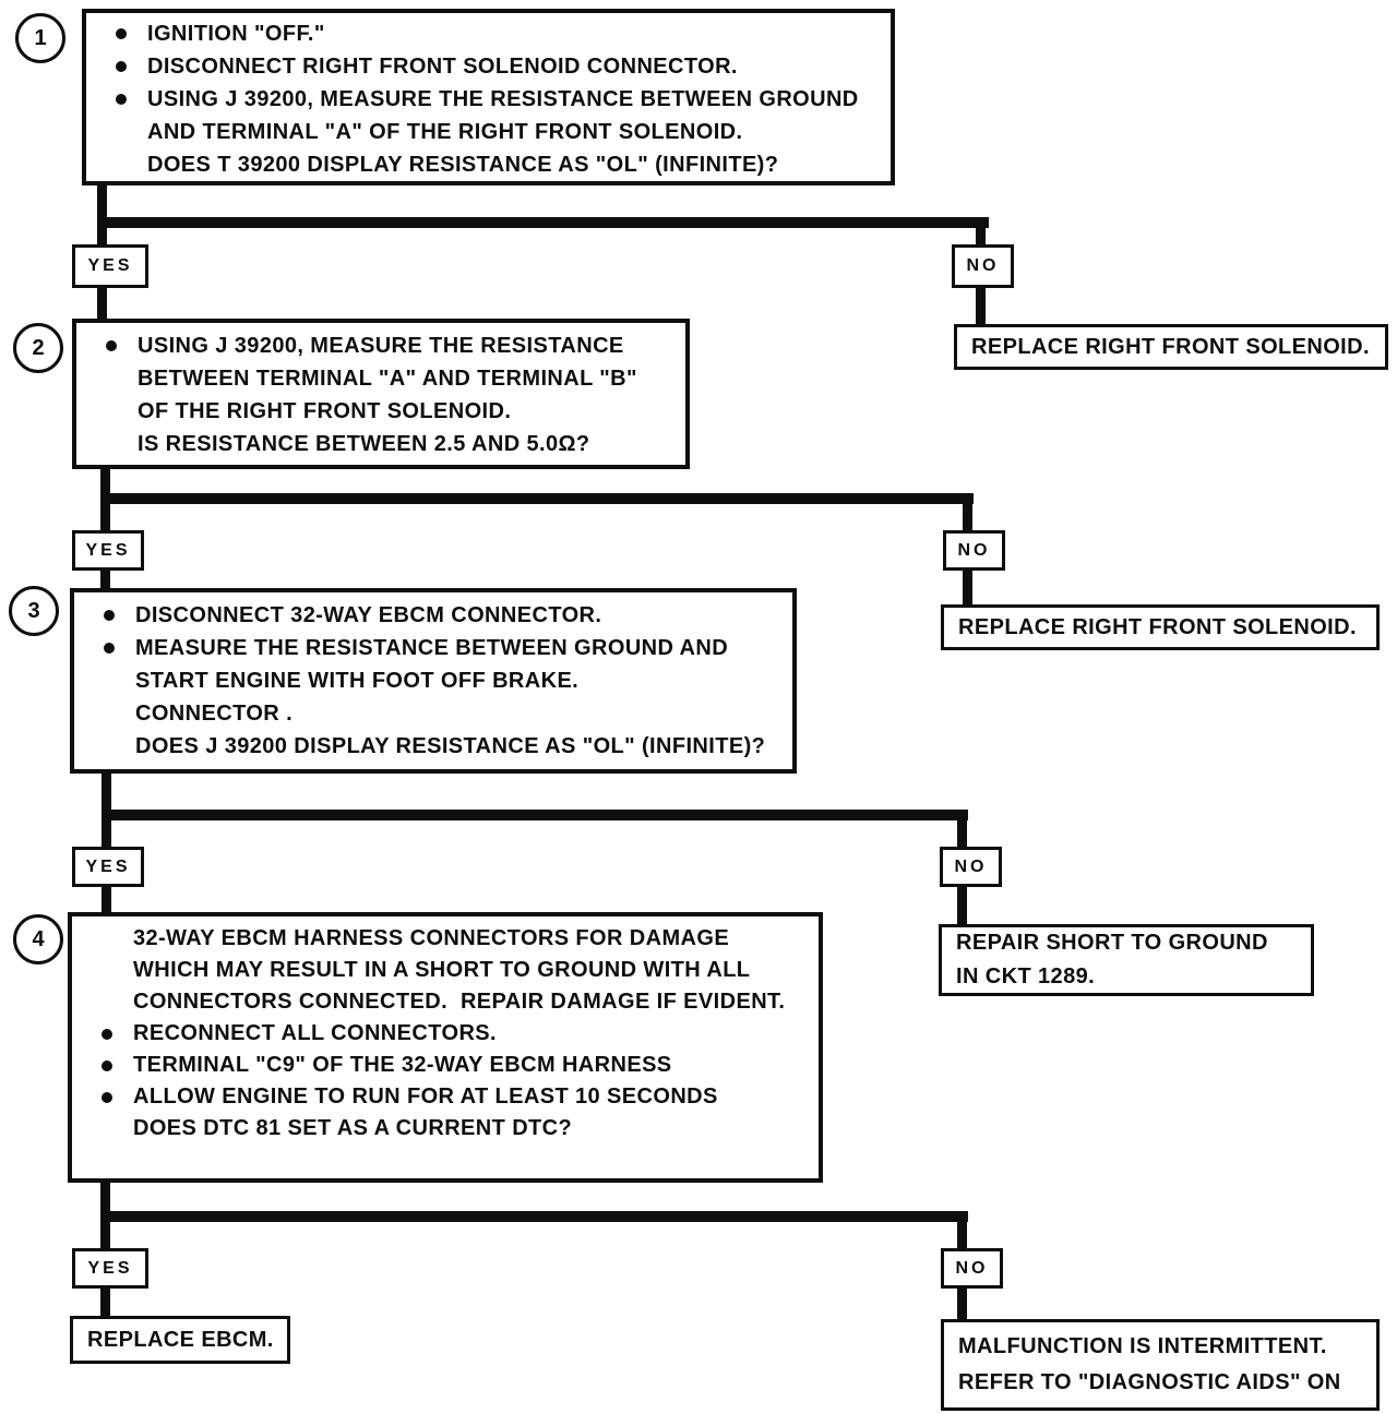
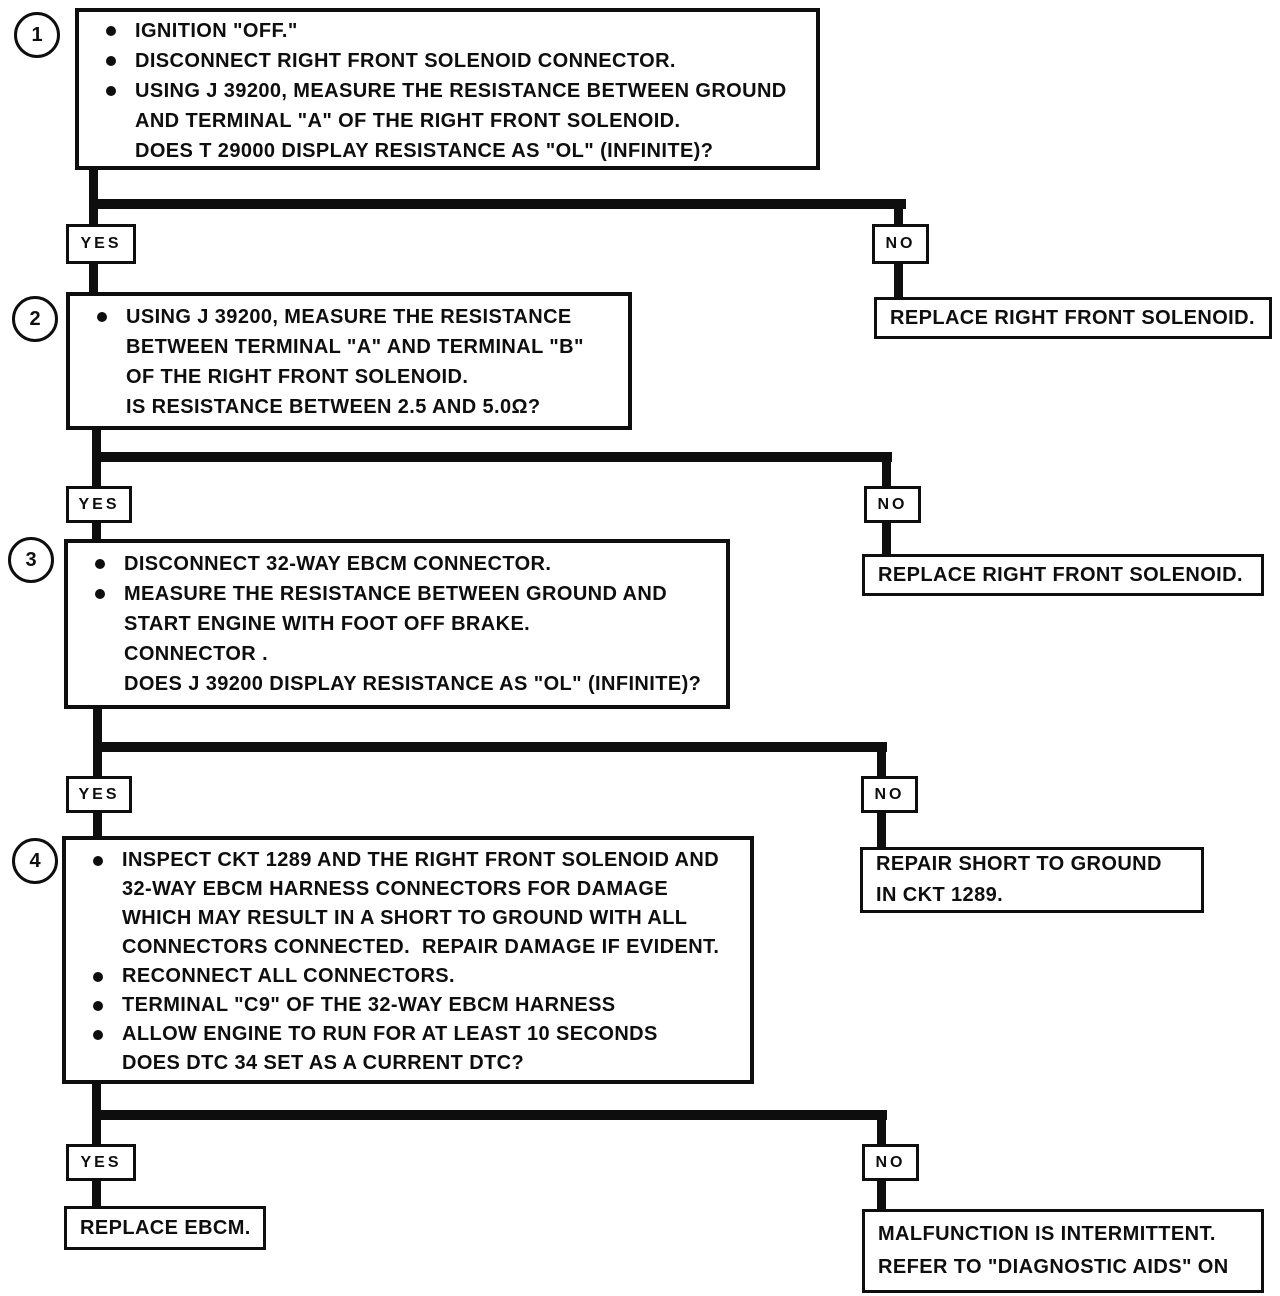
  1
  2
  3
  4
  IGNITION "OFF."
  DISCONNECT RIGHT FRONT SOLENOID CONNECTOR.
  USING J 39200, MEASURE THE RESISTANCE BETWEEN GROUND
  AND TERMINAL "A" OF THE RIGHT FRONT SOLENOID.
- DOES T 39200 DISPLAY RESISTANCE AS "OL" (INFINITE)?
+ DOES T 29000 DISPLAY RESISTANCE AS "OL" (INFINITE)?
  YES
  NO
  USING J 39200, MEASURE THE RESISTANCE
  BETWEEN TERMINAL "A" AND TERMINAL "B"
  OF THE RIGHT FRONT SOLENOID.
  IS RESISTANCE BETWEEN 2.5 AND 5.0Ω?
  REPLACE RIGHT FRONT SOLENOID.
  YES
  NO
  DISCONNECT 32-WAY EBCM CONNECTOR.
  MEASURE THE RESISTANCE BETWEEN GROUND AND
  START ENGINE WITH FOOT OFF BRAKE.
  CONNECTOR .
  DOES J 39200 DISPLAY RESISTANCE AS "OL" (INFINITE)?
  REPLACE RIGHT FRONT SOLENOID.
  YES
  NO
+ INSPECT CKT 1289 AND THE RIGHT FRONT SOLENOID AND
  32-WAY EBCM HARNESS CONNECTORS FOR DAMAGE
  WHICH MAY RESULT IN A SHORT TO GROUND WITH ALL
  CONNECTORS CONNECTED. REPAIR DAMAGE IF EVIDENT.
  RECONNECT ALL CONNECTORS.
  TERMINAL "C9" OF THE 32-WAY EBCM HARNESS
  ALLOW ENGINE TO RUN FOR AT LEAST 10 SECONDS
- DOES DTC 81 SET AS A CURRENT DTC?
+ DOES DTC 34 SET AS A CURRENT DTC?
  REPAIR SHORT TO GROUND
  IN CKT 1289.
  YES
  NO
  REPLACE EBCM.
  MALFUNCTION IS INTERMITTENT.
  REFER TO "DIAGNOSTIC AIDS" ON
